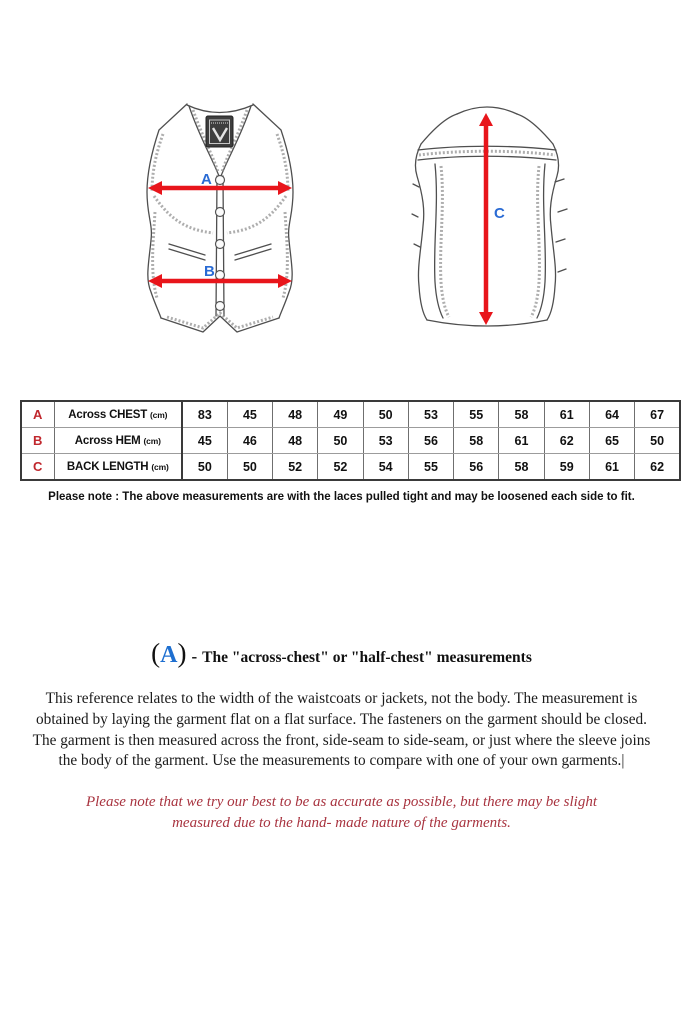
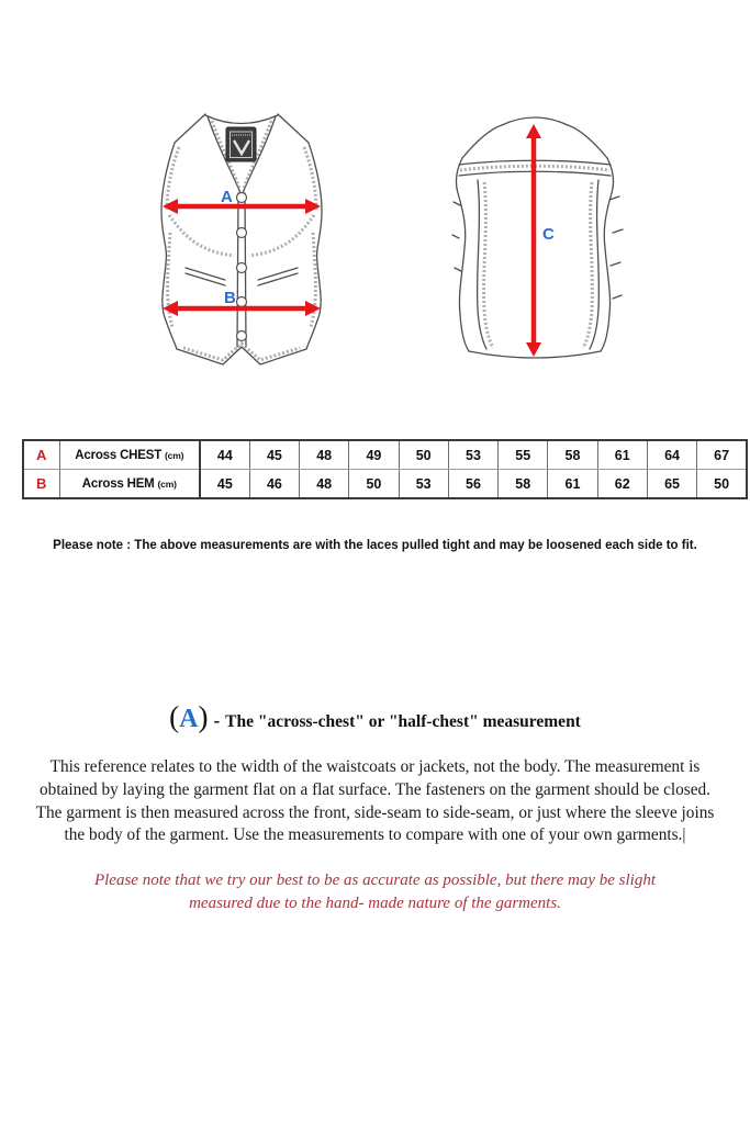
  A
  B
  C
- A	Across CHEST (cm)	83	45	48	49	50	53	55	58	61	64	67
+ A	Across CHEST (cm)	44	45	48	49	50	53	55	58	61	64	67
  B	Across HEM (cm)	45	46	48	50	53	56	58	61	62	65	50
- C	BACK LENGTH (cm)	50	50	52	52	54	55	56	58	59	61	62
  Please note : The above measurements are with the laces pulled tight and may be loosened each side to fit.
- (A) - The "across-chest" or "half-chest" measurements
+ (A) - The "across-chest" or "half-chest" measurement
  This reference relates to the width of the waistcoats or jackets, not the body. The measurement is obtained by laying the garment flat on a flat surface. The fasteners on the garment should be closed. The garment is then measured across the front, side-seam to side-seam, or just where the sleeve joins the body of the garment. Use the measurements to compare with one of your own garments.|
  Please note that we try our best to be as accurate as possible, but there may be slight
  measured due to the hand- made nature of the garments.
